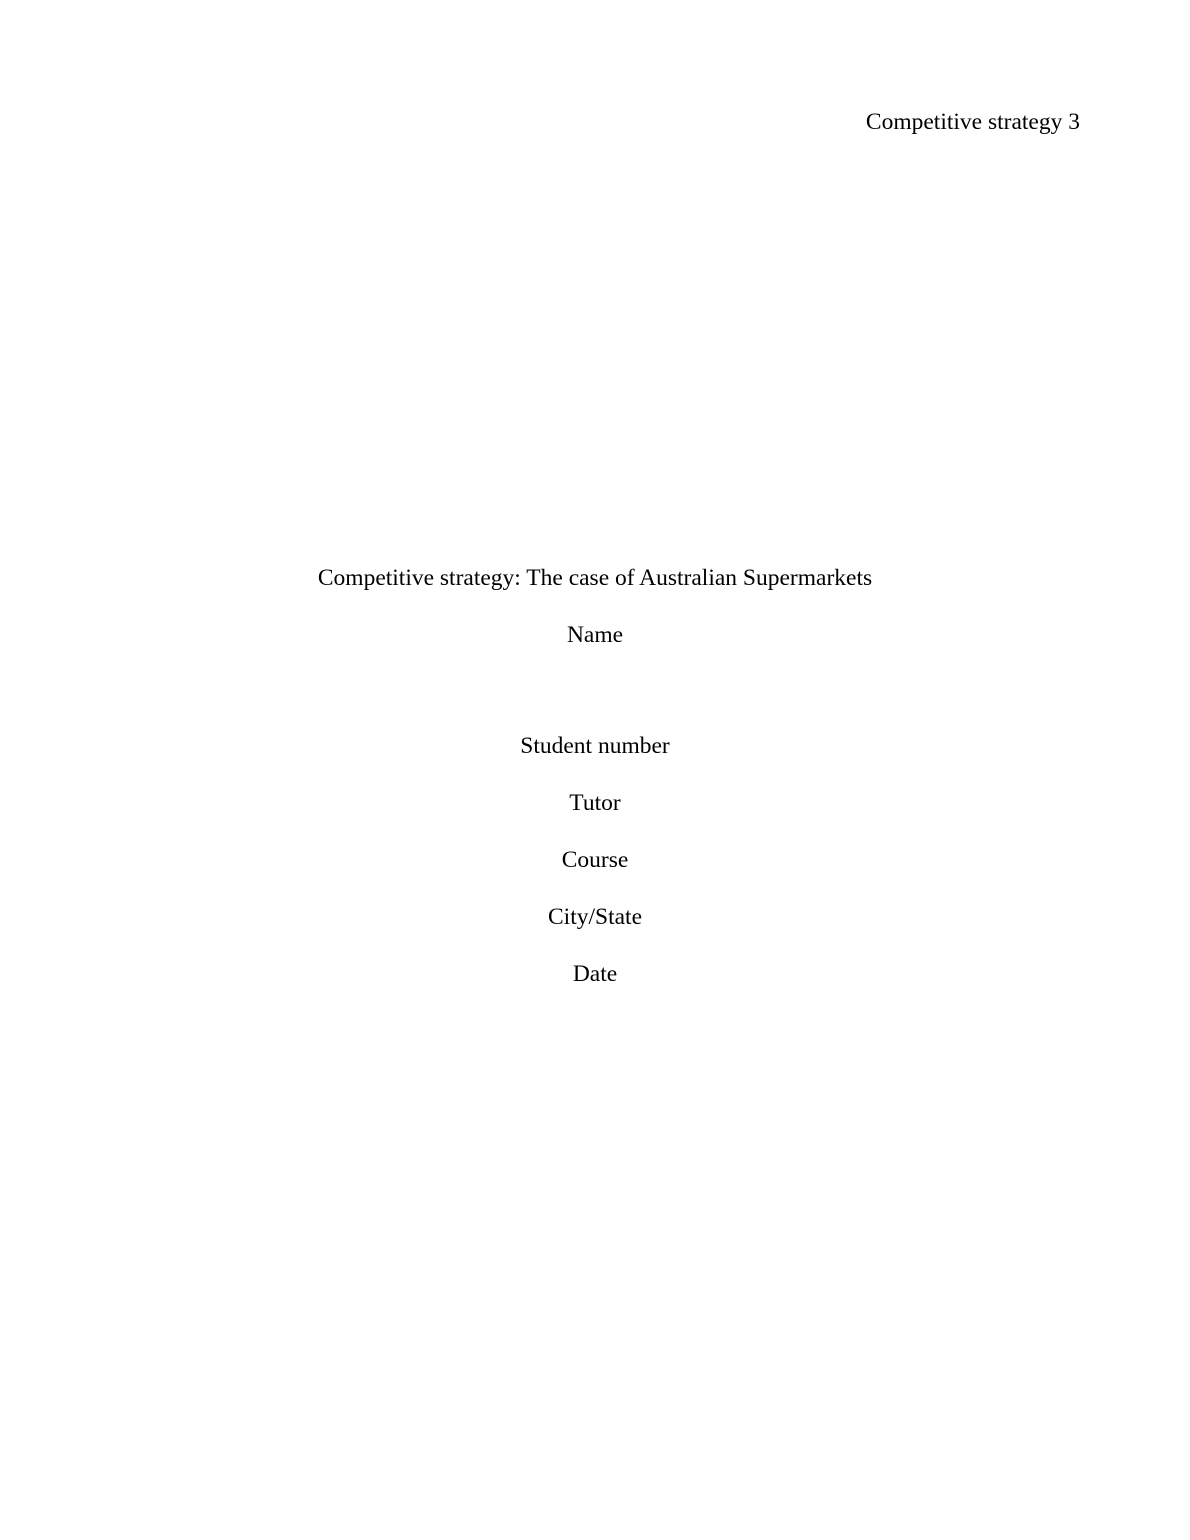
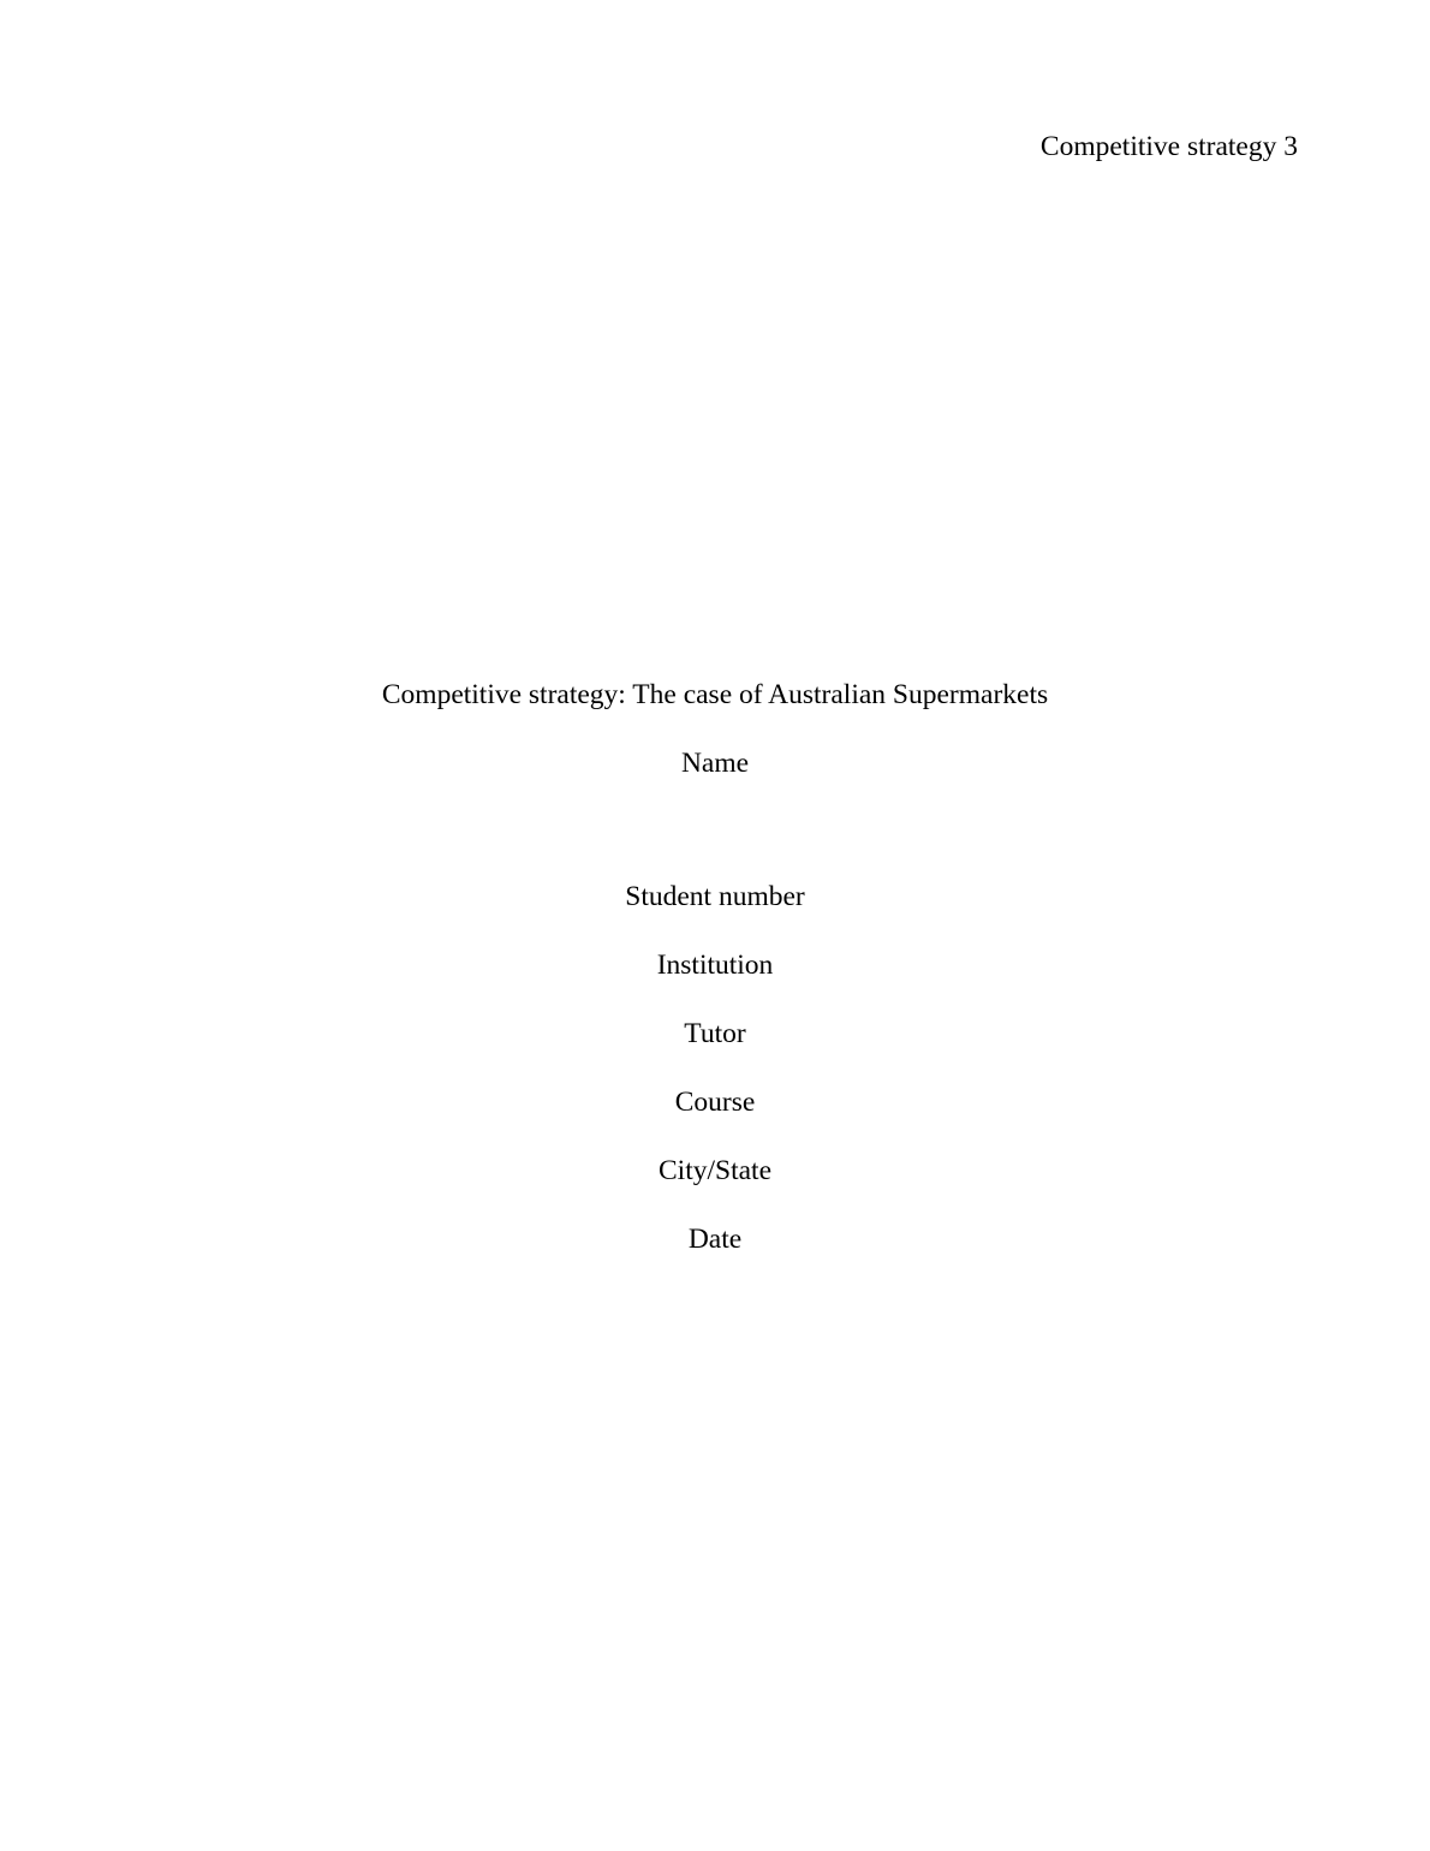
  Competitive strategy 3
  Competitive strategy: The case of Australian Supermarkets
  Name
  Student number
+ Institution
  Tutor
  Course
  City/State
  Date
